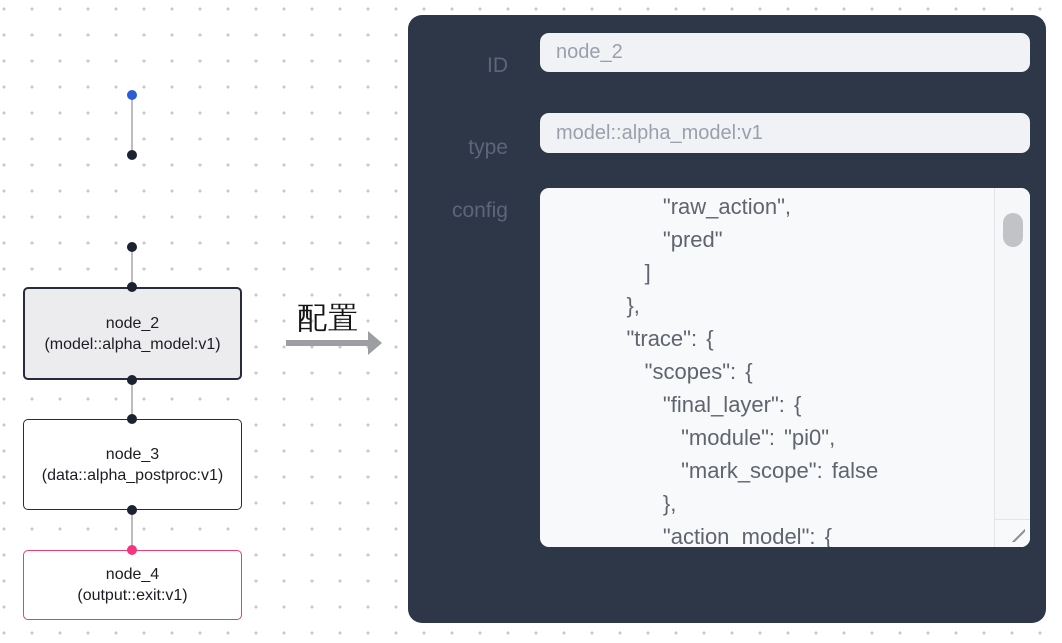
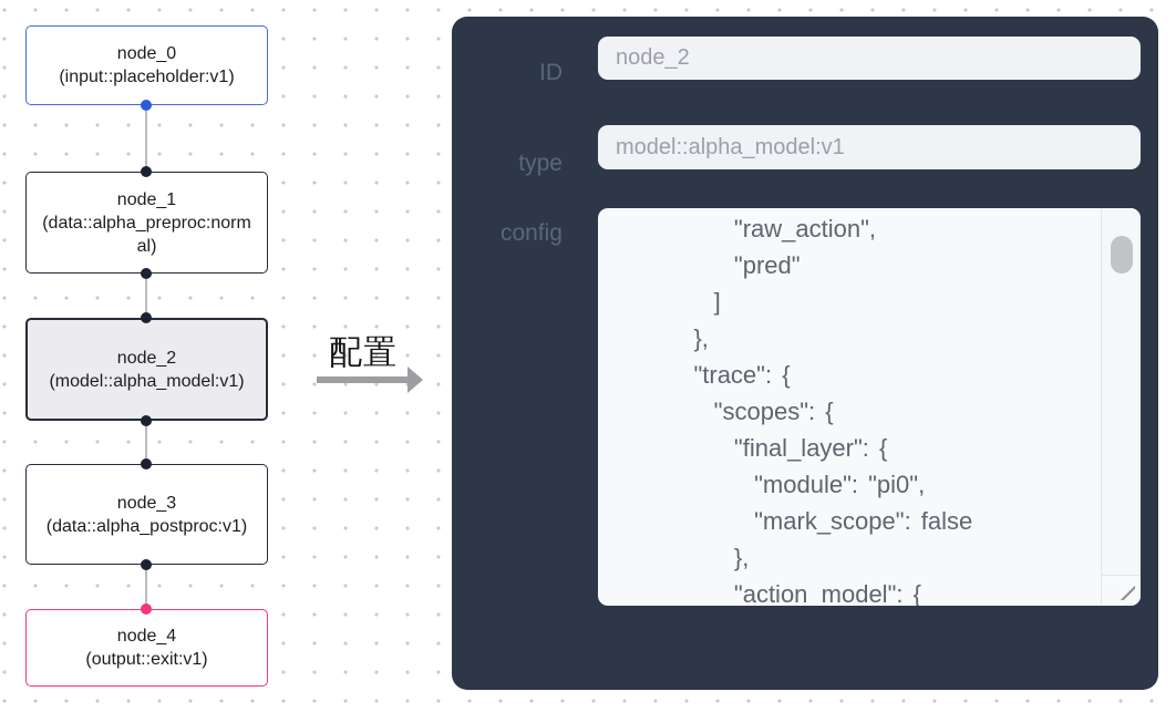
+ node_0
+ (input::placeholder:v1)
+ node_1
+ (data::alpha_preproc:normal)
  node_2
  (model::alpha_model:v1)
  node_3
  (data::alpha_postproc:v1)
  node_4
  (output::exit:v1)
  配置
  ID
  node_2
  type
  model::alpha_model:v1
  config
  "raw_action",
  "pred"
  ]
  },
  "trace": {
  "scopes": {
  "final_layer": {
  "module": "pi0",
  "mark_scope": false
  },
  "action_model": {
